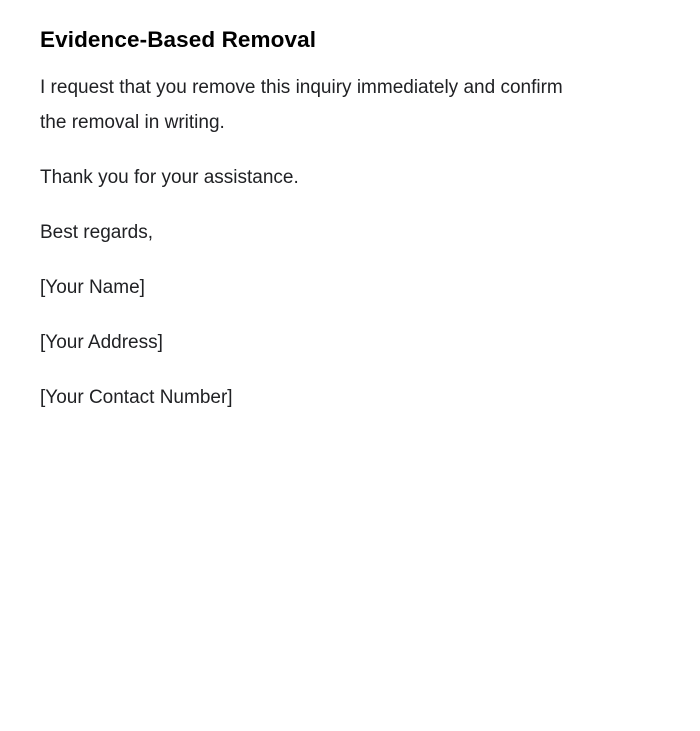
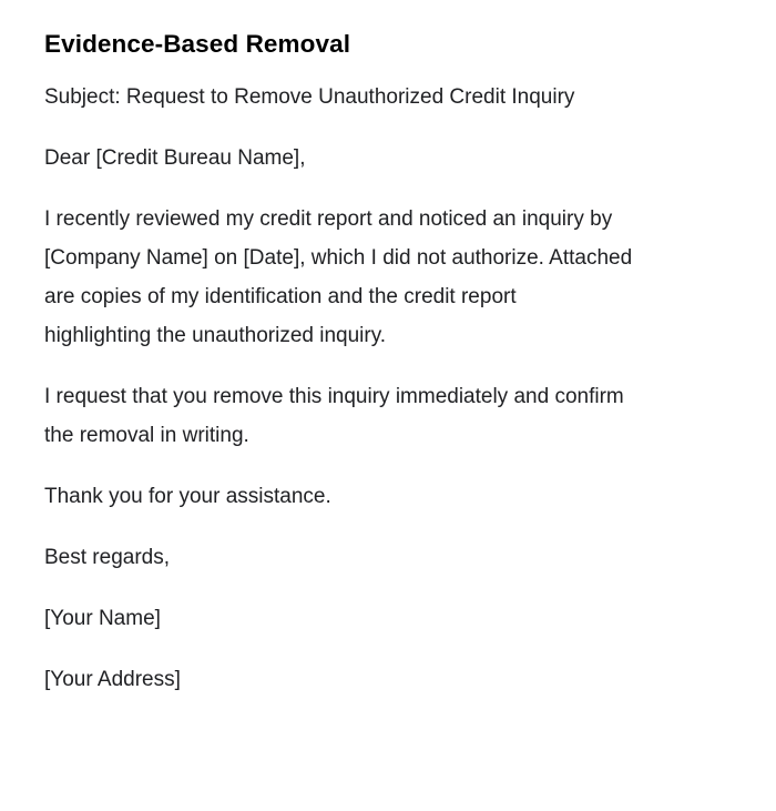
  Evidence-Based Removal
+ Subject: Request to Remove Unauthorized Credit Inquiry
+ Dear [Credit Bureau Name],
+ I recently reviewed my credit report and noticed an inquiry by
+ [Company Name] on [Date], which I did not authorize. Attached
+ are copies of my identification and the credit report
+ highlighting the unauthorized inquiry.
  I request that you remove this inquiry immediately and confirm
  the removal in writing.
  Thank you for your assistance.
  Best regards,
  [Your Name]
  [Your Address]
- [Your Contact Number]
